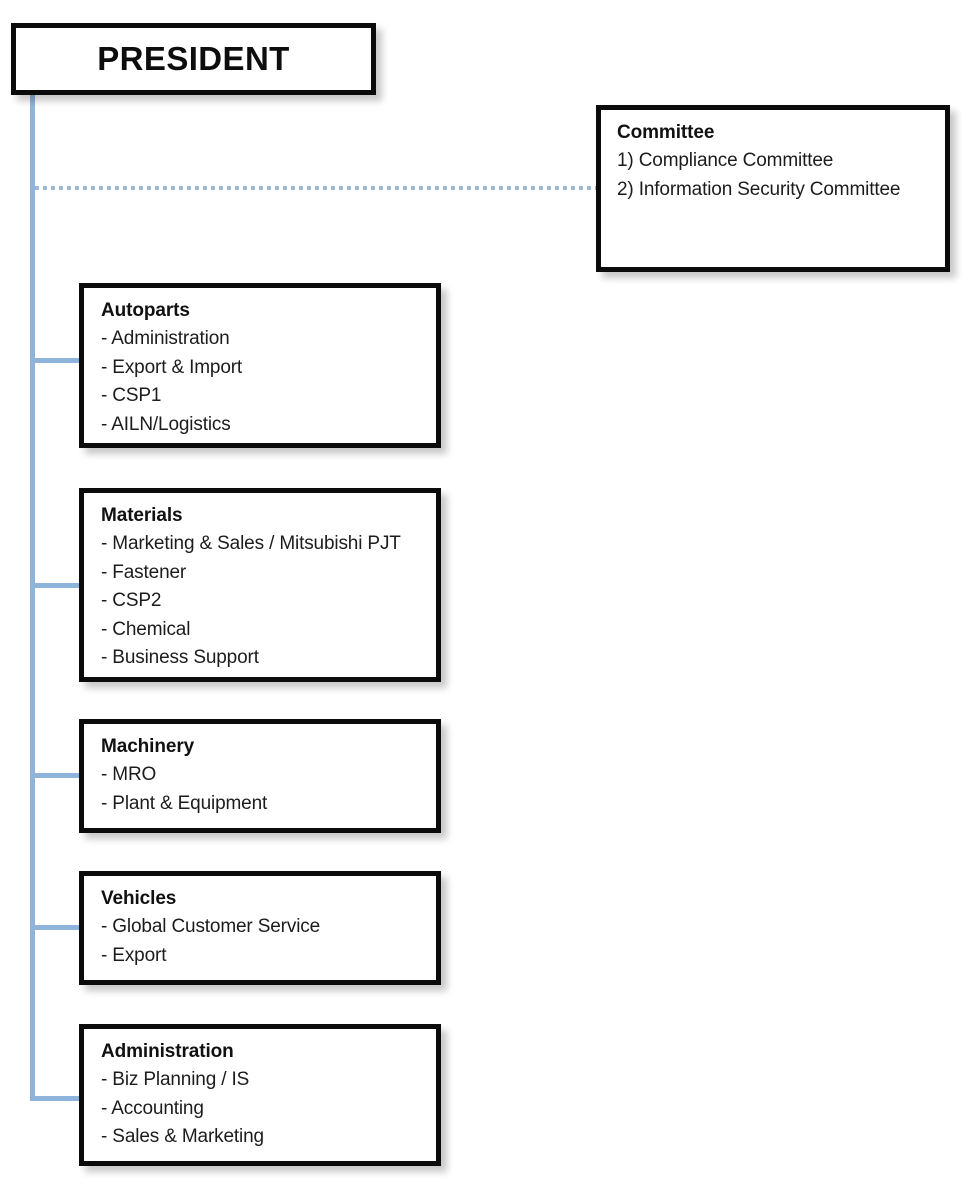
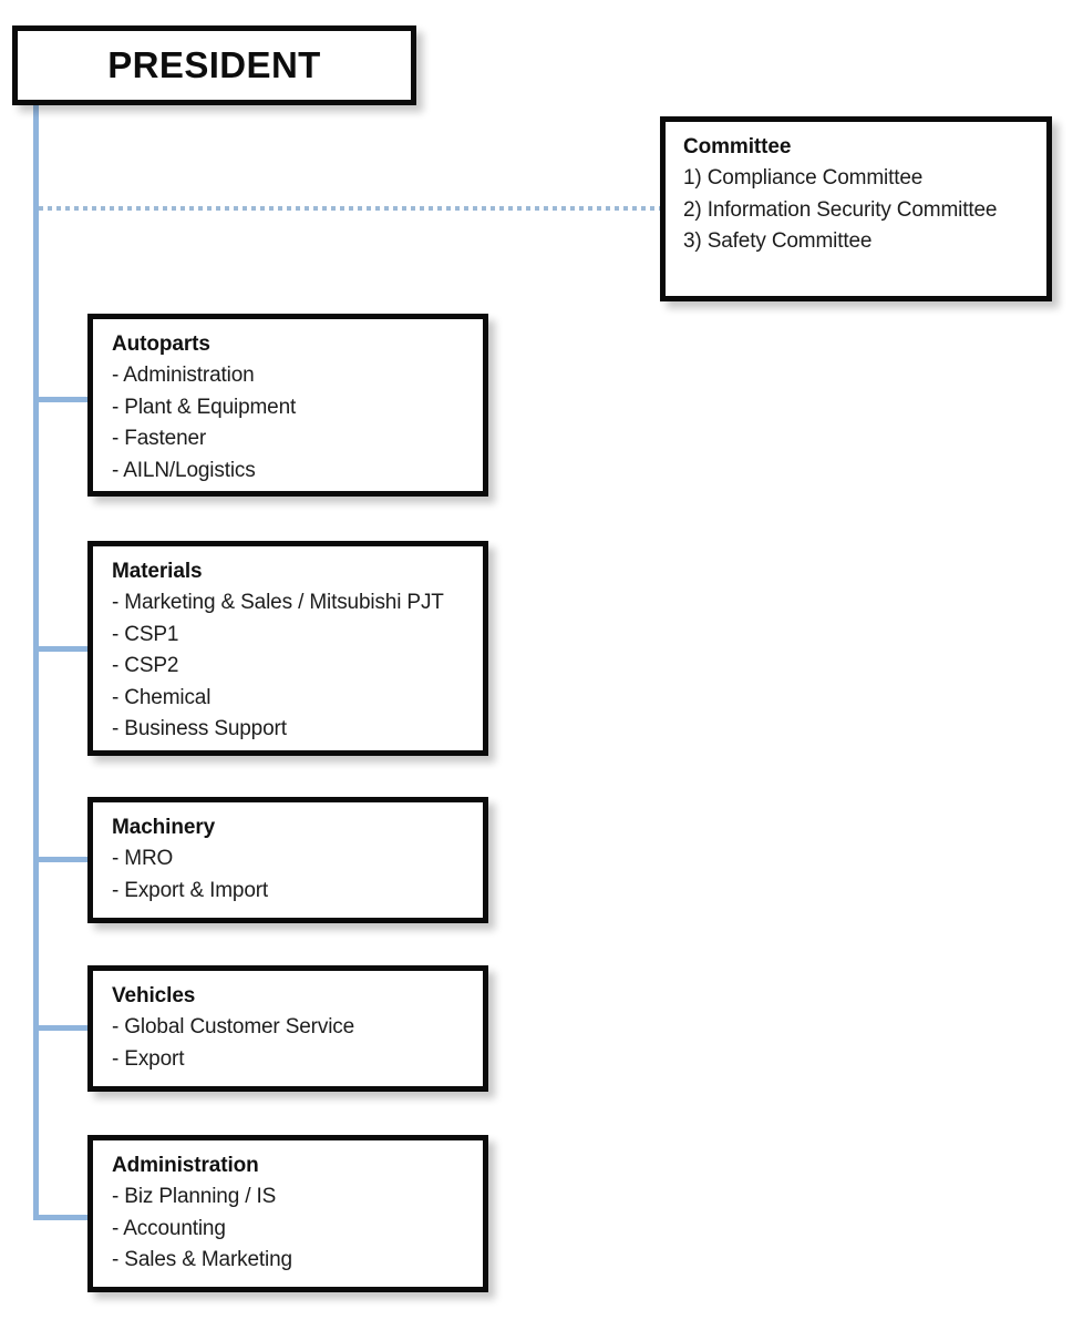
  PRESIDENT
  Committee
  1) Compliance Committee
  2) Information Security Committee
+ 3) Safety Committee
  Autoparts
  - Administration
- - Export & Import
+ - Plant & Equipment
- - CSP1
+ - Fastener
  - AILN/Logistics
  Materials
  - Marketing & Sales / Mitsubishi PJT
- - Fastener
+ - CSP1
  - CSP2
  - Chemical
  - Business Support
  Machinery
  - MRO
- - Plant & Equipment
+ - Export & Import
  Vehicles
  - Global Customer Service
  - Export
  Administration
  - Biz Planning / IS
  - Accounting
  - Sales & Marketing
